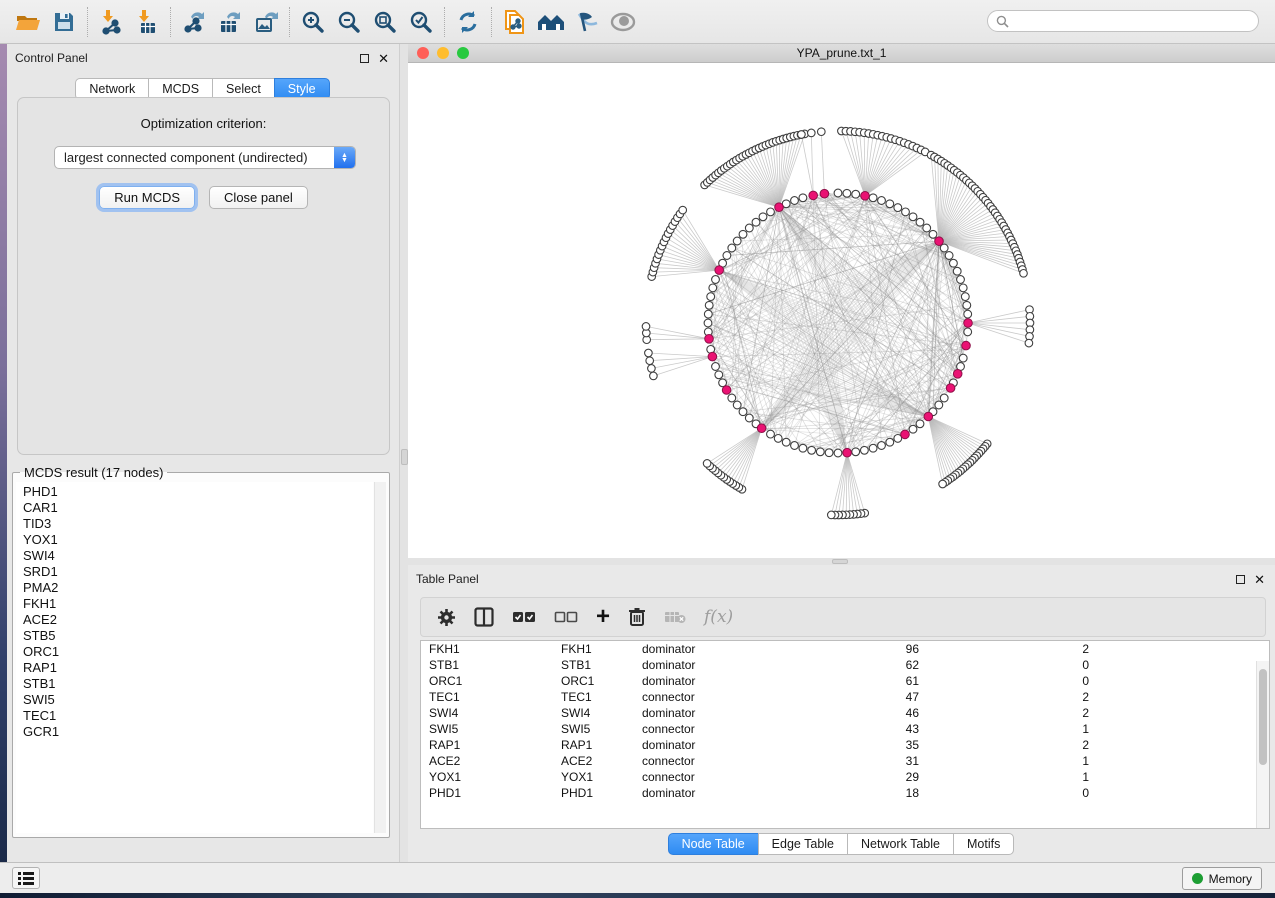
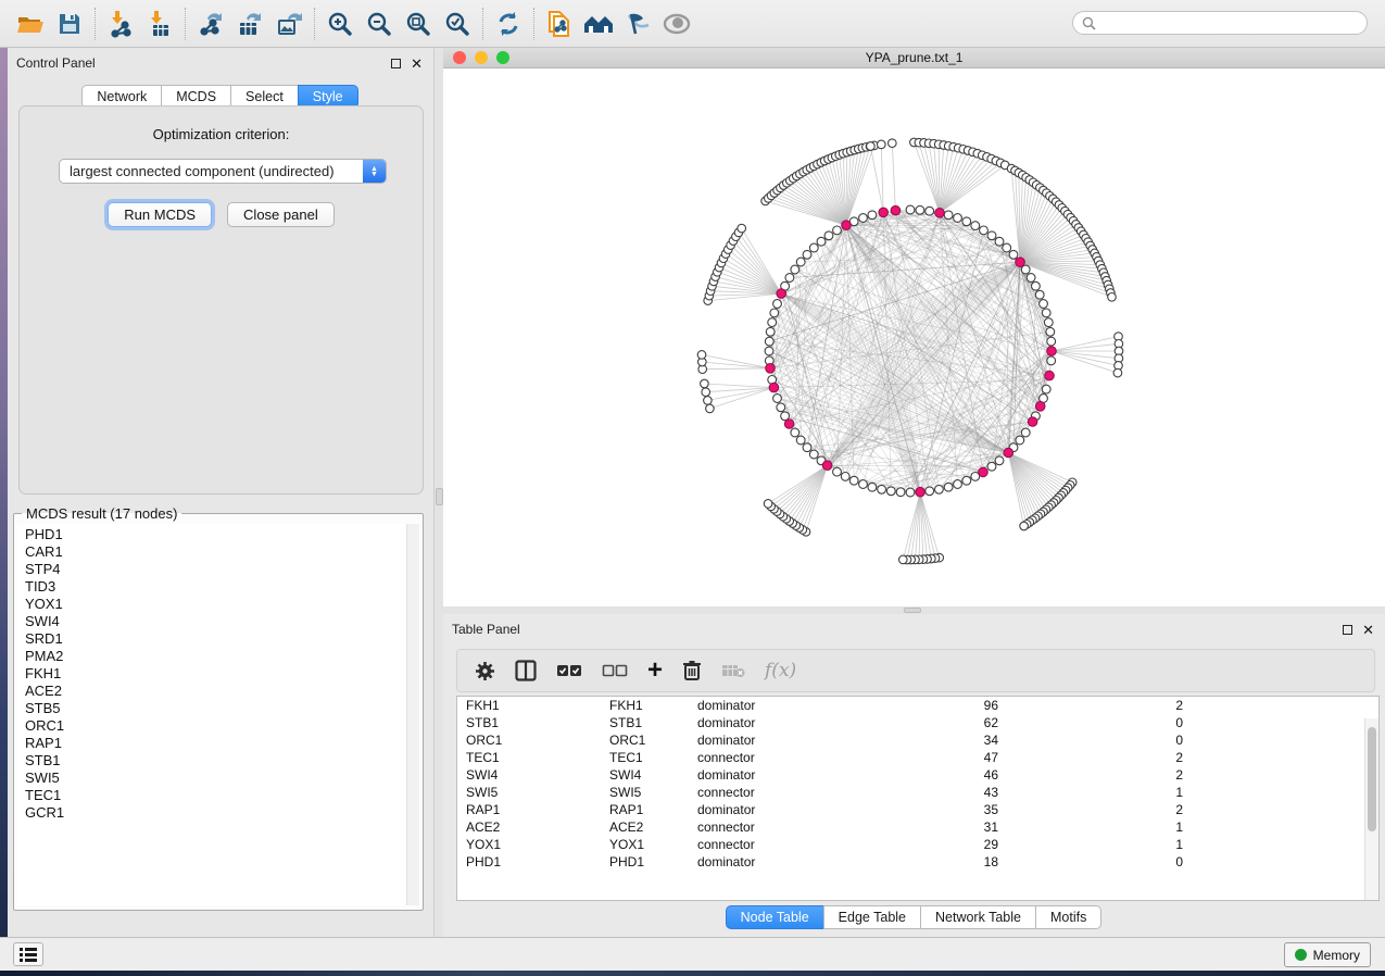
  Control Panel
  ✕
  Network
  MCDS
  Select
  Style
  Optimization criterion:
  largest connected component (undirected)
  Run MCDS
  Close panel
  MCDS result (17 nodes)
  PHD1
  CAR1
+ STP4
  TID3
  YOX1
  SWI4
  SRD1
  PMA2
  FKH1
  ACE2
  STB5
  ORC1
  RAP1
  STB1
  SWI5
  TEC1
  GCR1
  YPA_prune.txt_1
  Table Panel
  ✕
  +
  f(x)
  FKH1
  FKH1
  dominator
  96
  2
  STB1
  STB1
  dominator
  62
  0
  ORC1
  ORC1
  dominator
- 61
+ 34
  0
  TEC1
  TEC1
  connector
  47
  2
  SWI4
  SWI4
  dominator
  46
  2
  SWI5
  SWI5
  connector
  43
  1
  RAP1
  RAP1
  dominator
  35
  2
  ACE2
  ACE2
  connector
  31
  1
  YOX1
  YOX1
  connector
  29
  1
  PHD1
  PHD1
  dominator
  18
  0
  Node Table
  Edge Table
  Network Table
  Motifs
  Memory
